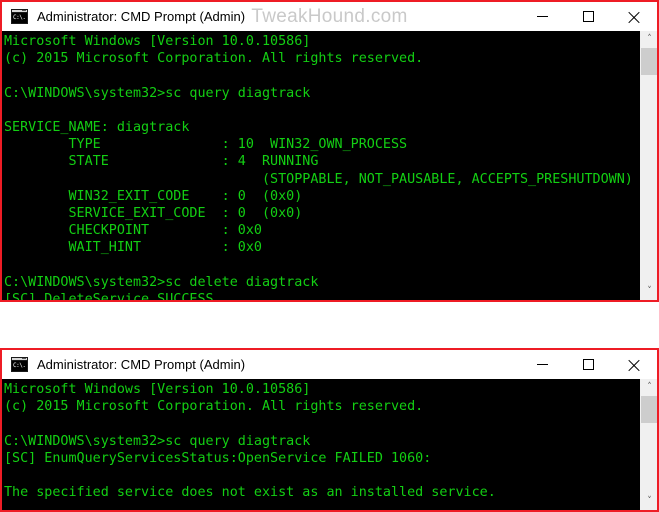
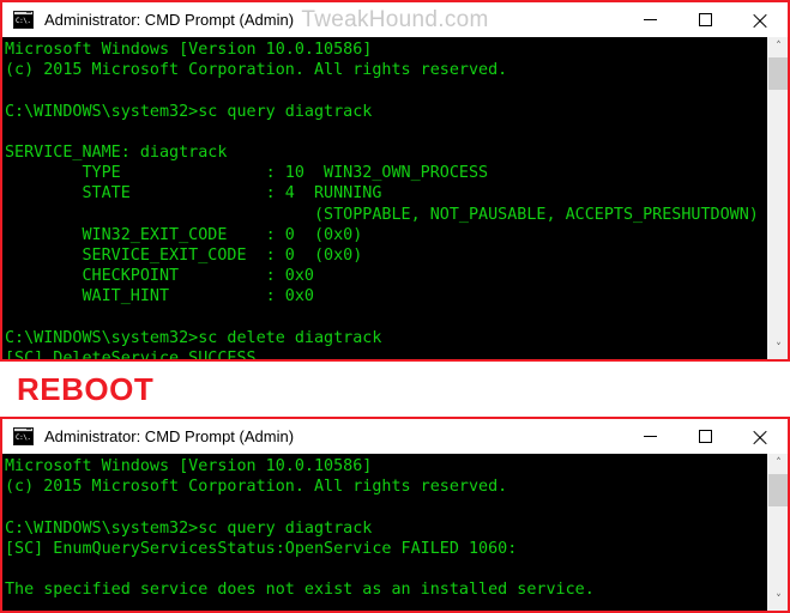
  Administrator: CMD Prompt (Admin)
  TweakHound.com
  Microsoft Windows [Version 10.0.10586]
  (c) 2015 Microsoft Corporation. All rights reserved.
  C:\WINDOWS\system32>sc query diagtrack
  SERVICE_NAME: diagtrack
  TYPE : 10 WIN32_OWN_PROCESS
  STATE : 4 RUNNING
  (STOPPABLE, NOT_PAUSABLE, ACCEPTS_PRESHUTDOWN)
  WIN32_EXIT_CODE : 0 (0x0)
  SERVICE_EXIT_CODE : 0 (0x0)
  CHECKPOINT : 0x0
  WAIT_HINT : 0x0
  C:\WINDOWS\system32>sc delete diagtrack
  [SC] DeleteService SUCCESS
  ˄
  ˅
+ REBOOT
  Administrator: CMD Prompt (Admin)
  Microsoft Windows [Version 10.0.10586]
  (c) 2015 Microsoft Corporation. All rights reserved.
  C:\WINDOWS\system32>sc query diagtrack
  [SC] EnumQueryServicesStatus:OpenService FAILED 1060:
  The specified service does not exist as an installed service.
  ˄
  ˅
